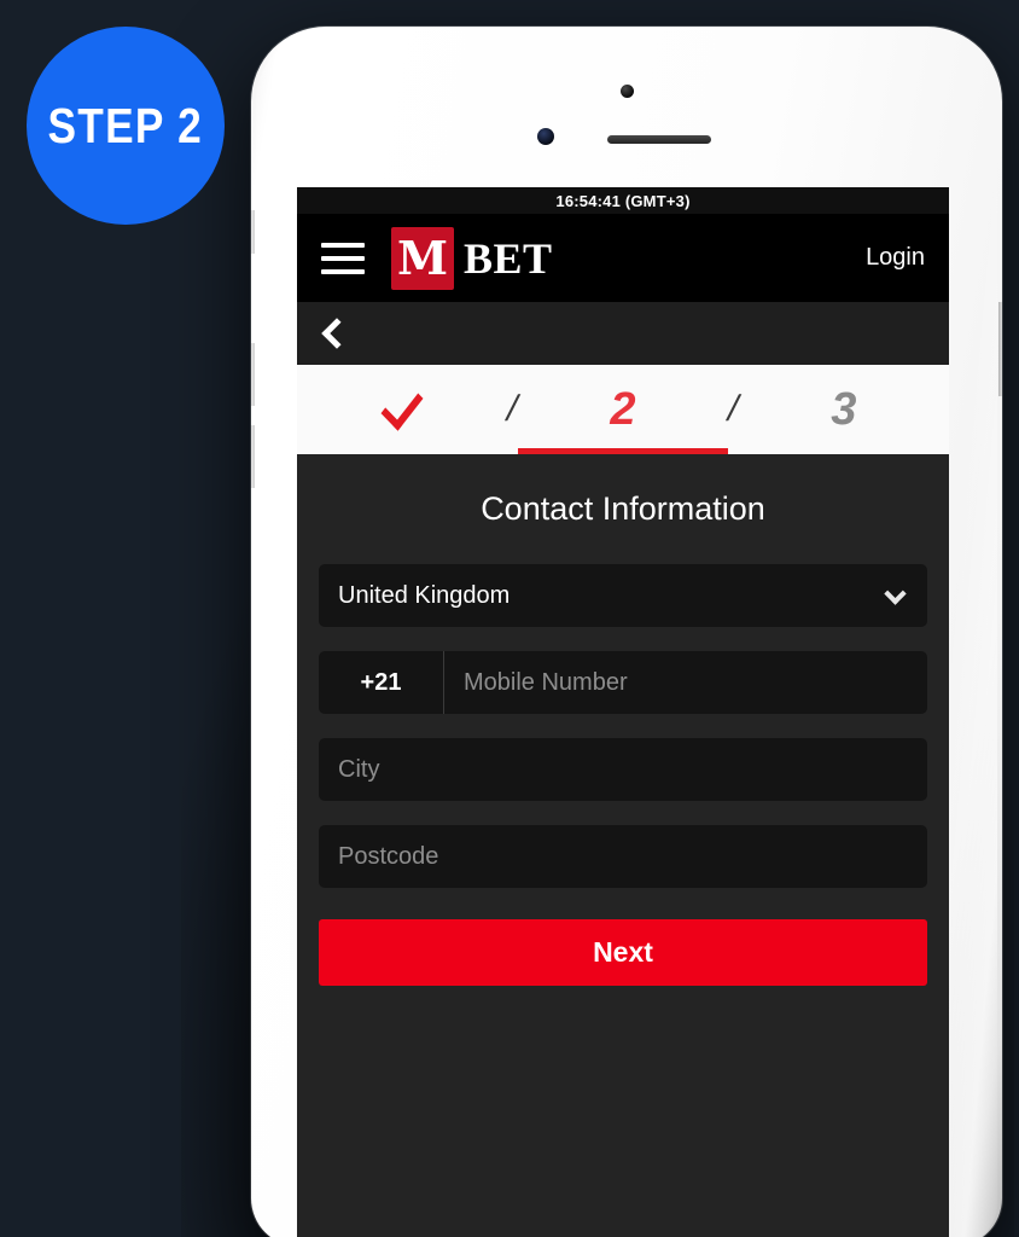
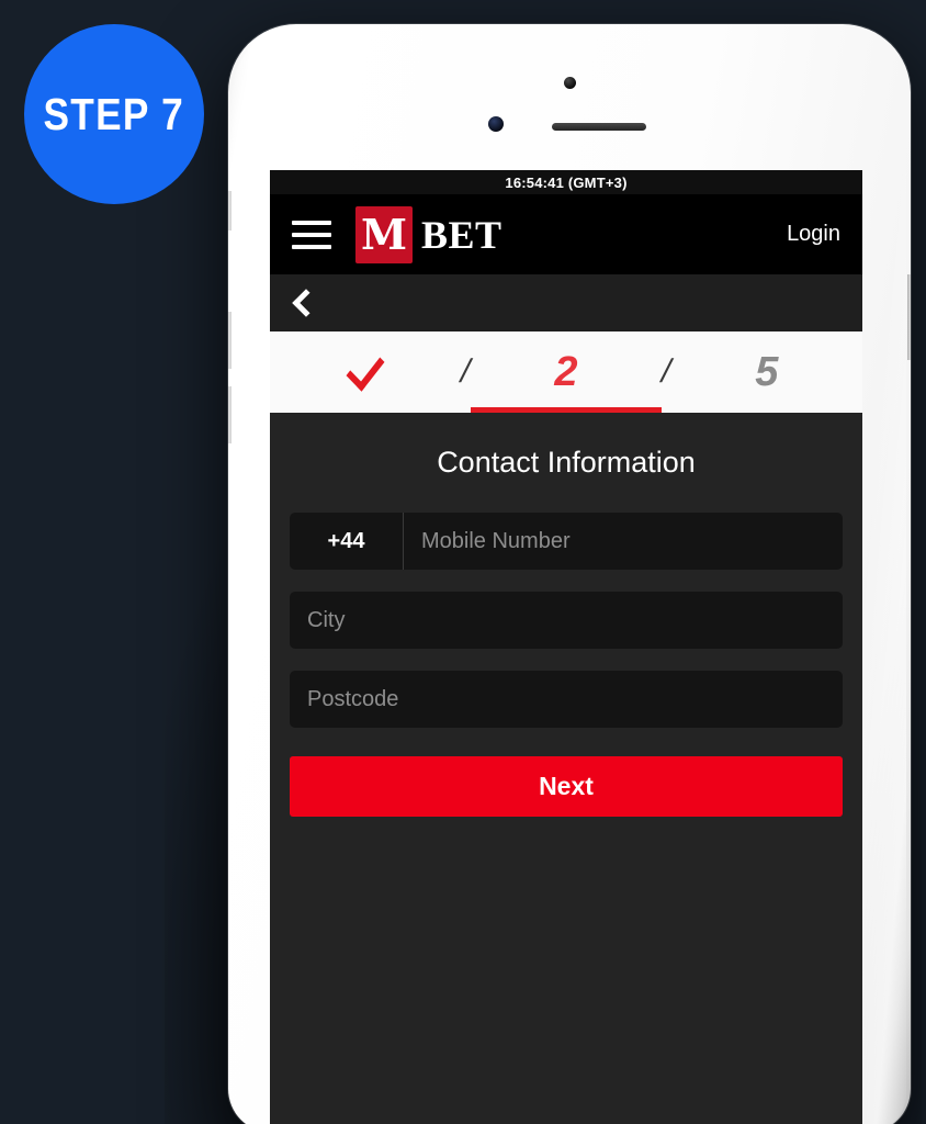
- STEP 2
+ STEP 7
  16:54:41 (GMT+3)
  M
  BET
  Login
  2
- 3
+ 5
  Contact Information
- United Kingdom
- +21
+ +44
  Mobile Number
  City
  Postcode
  Next
